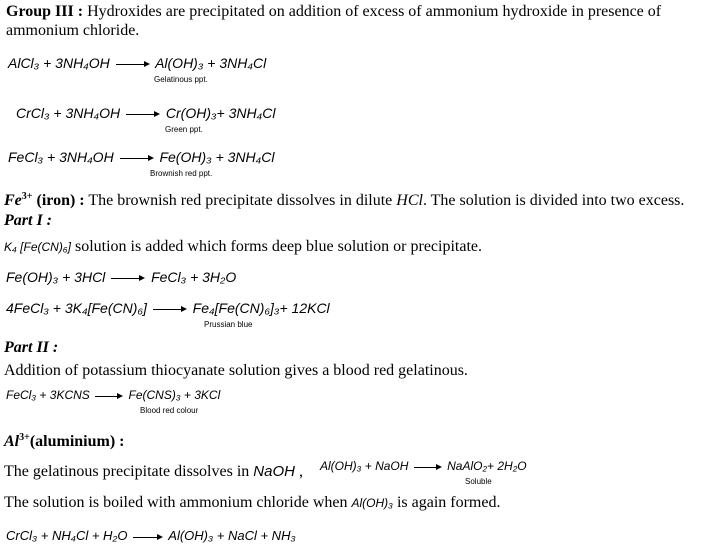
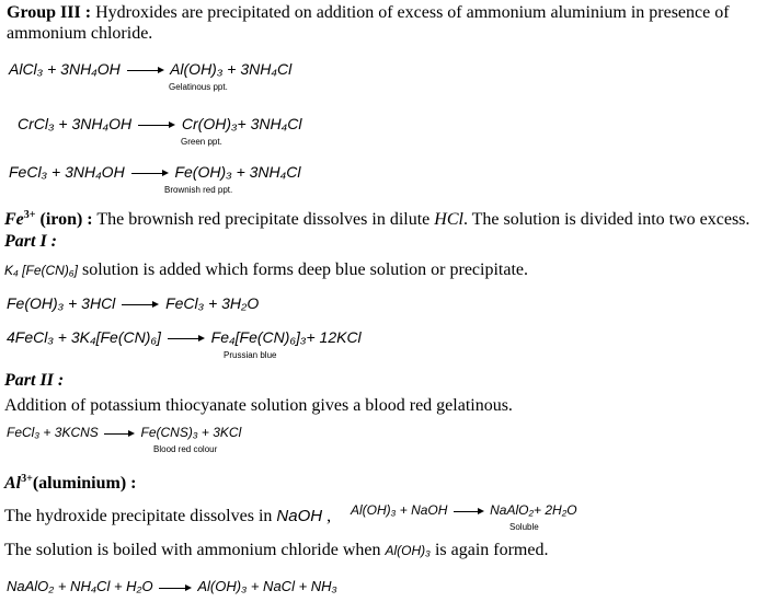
- Group III : Hydroxides are precipitated on addition of excess of ammonium hydroxide in presence of
+ Group III : Hydroxides are precipitated on addition of excess of ammonium aluminium in presence of
  ammonium chloride.
  AlCl₃ + 3NH₄OH Al(OH)₃ + 3NH₄Cl
  Gelatinous ppt.
  CrCl₃ + 3NH₄OH Cr(OH)₃+ 3NH₄Cl
  Green ppt.
  FeCl₃ + 3NH₄OH Fe(OH)₃ + 3NH₄Cl
  Brownish red ppt.
  Fe3+ (iron) : The brownish red precipitate dissolves in dilute HCl. The solution is divided into two excess.
  Part I :
  K₄ [Fe(CN)₆] solution is added which forms deep blue solution or precipitate.
  Fe(OH)₃ + 3HCl FeCl₃ + 3H₂O
  4FeCl₃ + 3K₄[Fe(CN)₆] Fe₄[Fe(CN)₆]₃+ 12KCl
  Prussian blue
  Part II :
  Addition of potassium thiocyanate solution gives a blood red gelatinous.
  FeCl₃ + 3KCNS Fe(CNS)₃ + 3KCl
  Blood red colour
  Al3+(aluminium) :
- The gelatinous precipitate dissolves in NaOH ,
+ The hydroxide precipitate dissolves in NaOH ,
  Al(OH)₃ + NaOH NaAlO₂+ 2H₂O
  Soluble
  The solution is boiled with ammonium chloride when Al(OH)₃ is again formed.
- CrCl₃ + NH₄Cl + H₂O Al(OH)₃ + NaCl + NH₃
+ NaAlO₂ + NH₄Cl + H₂O Al(OH)₃ + NaCl + NH₃
